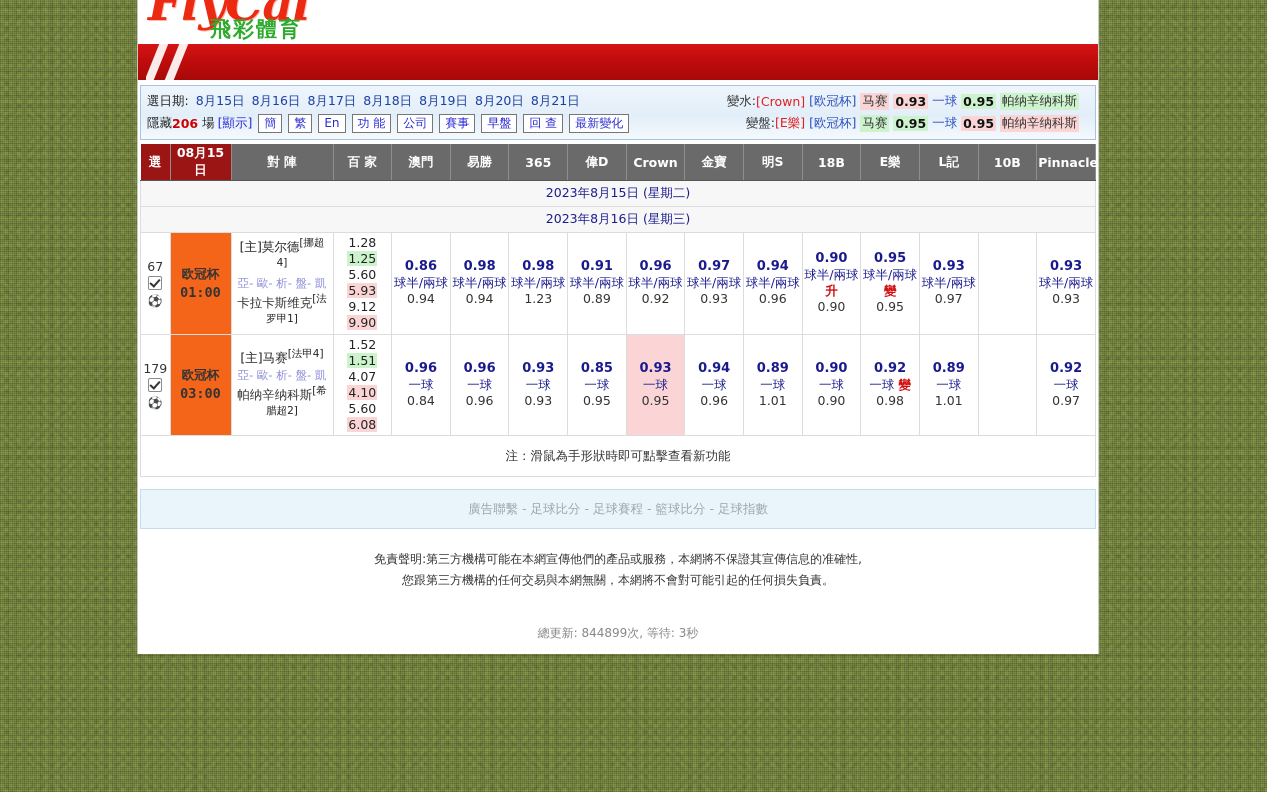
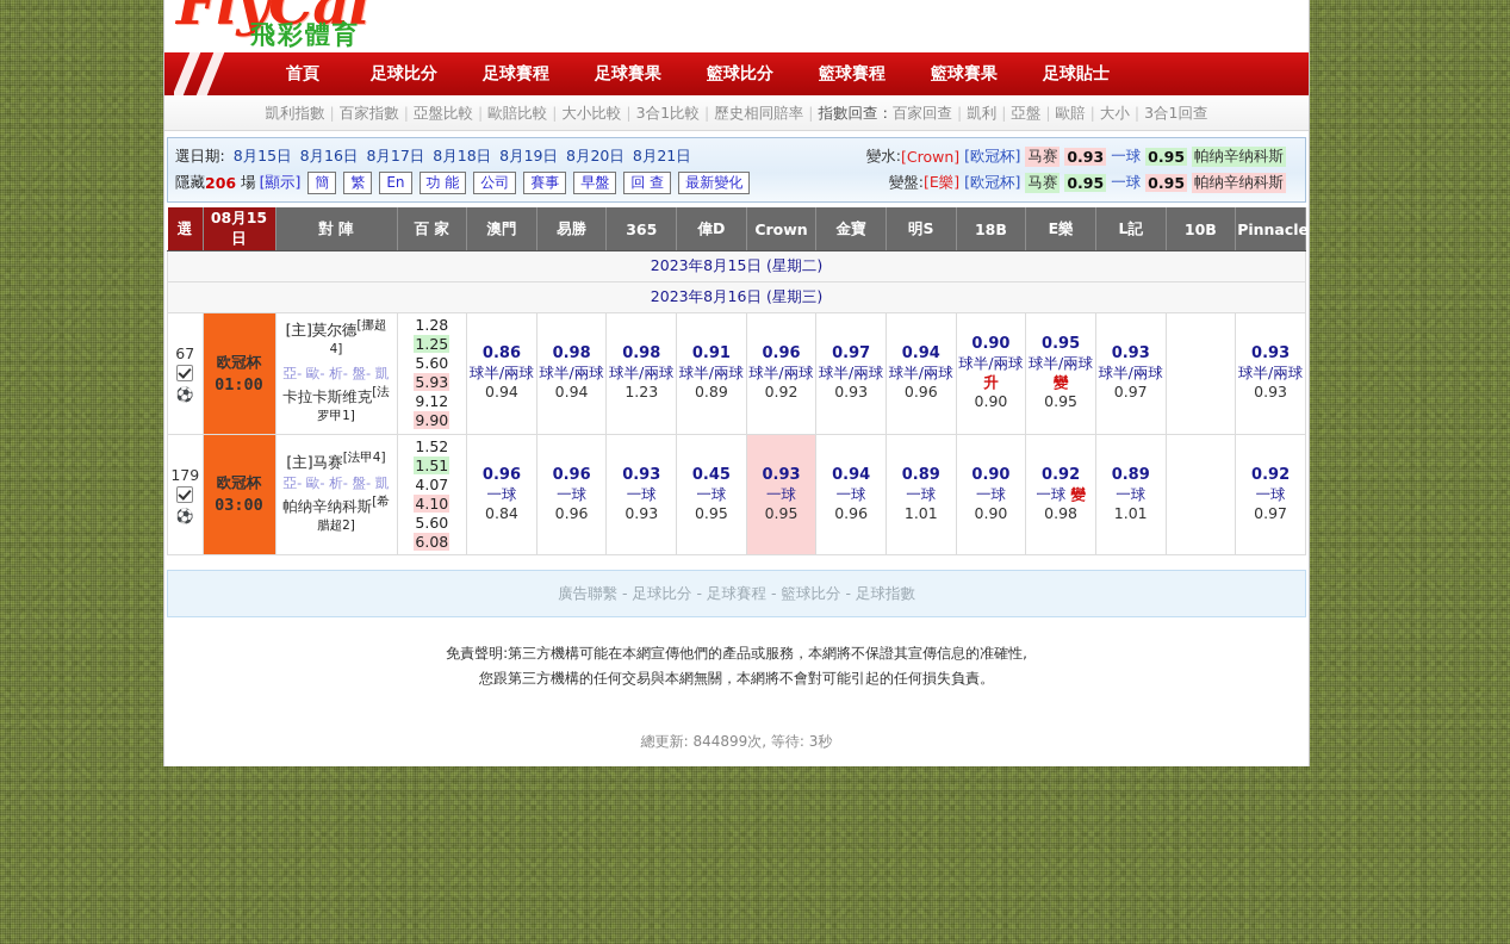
  FlyCai
  飛彩體育
+ 首頁
+ 足球比分
+ 足球賽程
+ 足球賽果
+ 籃球比分
+ 籃球賽程
+ 籃球賽果
+ 足球貼士
+ 凱利指數 | 百家指數 | 亞盤比較 | 歐賠比較 | 大小比較 | 3合1比較 | 歷史相同賠率 | 指數回查：百家回查 | 凱利 | 亞盤 | 歐賠 | 大小 | 3合1回查
  選日期:
  8月15日
  8月16日
  8月17日
  8月18日
  8月19日
  8月20日
  8月21日
  變水:
  [Crown]
  [欧冠杯]
  马赛
  0.93
  一球
  0.95
  帕纳辛纳科斯
  隱藏
  206
  場
  [顯示]
  簡
  繁
  En
  功 能
  公司
  賽事
  早盤
  回 查
  最新變化
  變盤:
  [E樂]
  [欧冠杯]
  马赛
  0.95
  一球
  0.95
  帕纳辛纳科斯
  選	08月15日	對 陣	百 家	澳門	易勝	365	偉D	Crown	金寶	明S	18B	E樂	L記	10B	Pinnacle
  2023年8月15日 (星期二)
  2023年8月16日 (星期三)
  67 ⚽	欧冠杯 01:00	[主]莫尔德[挪超4] 亞- 歐- 析- 盤- 凱 卡拉卡斯维克[法罗甲1]	1.28 1.25 5.60 5.93 9.12 9.90	0.86球半/兩球0.94	0.98球半/兩球0.94	0.98球半/兩球1.23	0.91球半/兩球0.89	0.96球半/兩球0.92	0.97球半/兩球0.93	0.94球半/兩球0.96	0.90球半/兩球升0.90	0.95球半/兩球變0.95	0.93球半/兩球0.97		0.93球半/兩球0.93
- 179 ⚽	欧冠杯 03:00	[主]马赛[法甲4] 亞- 歐- 析- 盤- 凱 帕纳辛纳科斯[希腊超2]	1.52 1.51 4.07 4.10 5.60 6.08	0.96一球0.84	0.96一球0.96	0.93一球0.93	0.85一球0.95	0.93一球0.95	0.94一球0.96	0.89一球1.01	0.90一球0.90	0.92一球 變0.98	0.89一球1.01		0.92一球0.97
+ 179 ⚽	欧冠杯 03:00	[主]马赛[法甲4] 亞- 歐- 析- 盤- 凱 帕纳辛纳科斯[希腊超2]	1.52 1.51 4.07 4.10 5.60 6.08	0.96一球0.84	0.96一球0.96	0.93一球0.93	0.45一球0.95	0.93一球0.95	0.94一球0.96	0.89一球1.01	0.90一球0.90	0.92一球 變0.98	0.89一球1.01		0.92一球0.97
- 注：滑鼠為手形狀時即可點擊查看新功能
  廣告聯繫 - 足球比分 - 足球賽程 - 籃球比分 - 足球指數
  免責聲明:第三方機構可能在本網宣傳他們的產品或服務，本網將不保證其宣傳信息的准確性,
  您跟第三方機構的任何交易與本網無關，本網將不會對可能引起的任何損失負責。
  總更新: 844899次, 等待: 3秒
